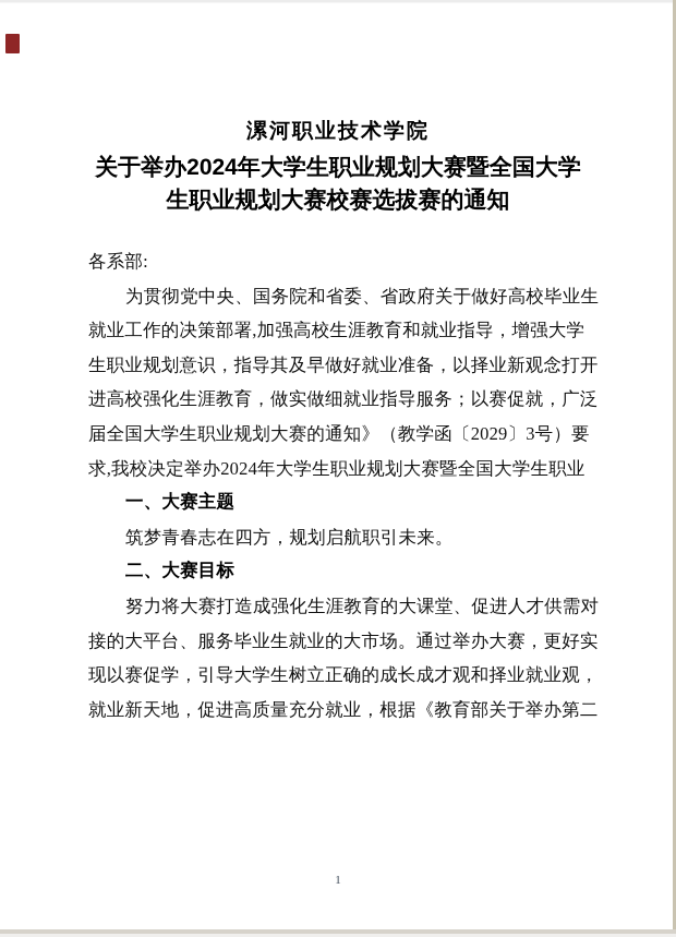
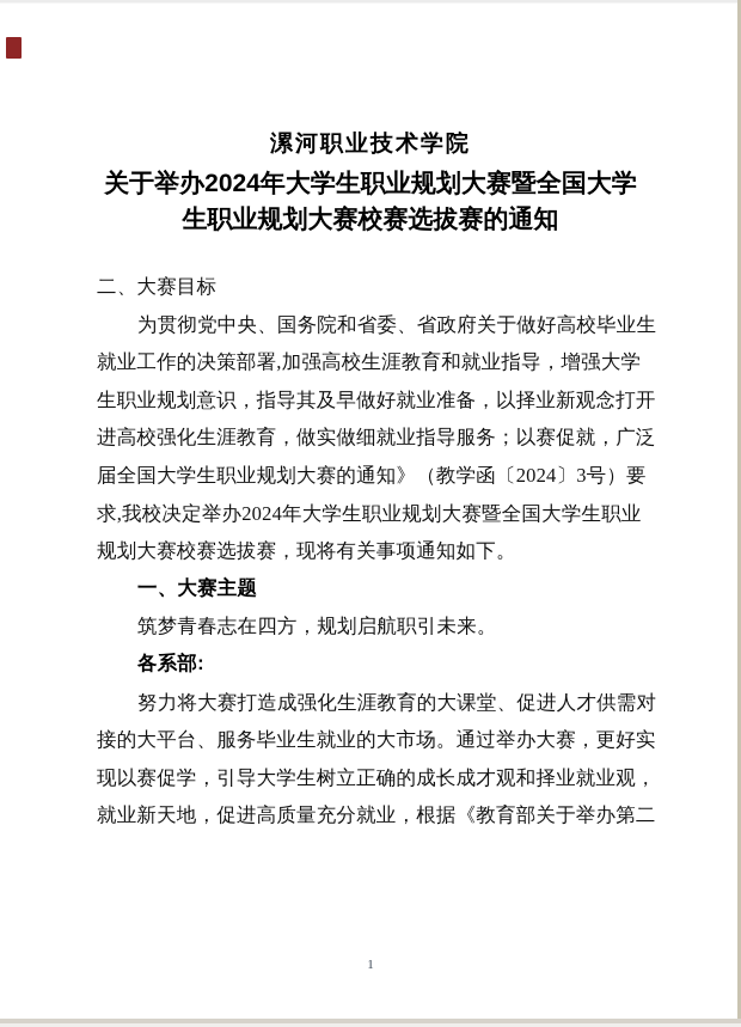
  漯河职业技术学院
  关于举办2024年大学生职业规划大赛暨全国大学
  生职业规划大赛校赛选拔赛的通知
- 各系部:
+ 二、大赛目标
  为贯彻党中央、国务院和省委、省政府关于做好高校毕业生
  就业工作的决策部署,加强高校生涯教育和就业指导，增强大学
  生职业规划意识，指导其及早做好就业准备，以择业新观念打开
  进高校强化生涯教育，做实做细就业指导服务；以赛促就，广泛
- 届全国大学生职业规划大赛的通知》（教学函〔2029〕3号）要
+ 届全国大学生职业规划大赛的通知》（教学函〔2024〕3号）要
  求,我校决定举办2024年大学生职业规划大赛暨全国大学生职业
+ 规划大赛校赛选拔赛，现将有关事项通知如下。
  一、大赛主题
  筑梦青春志在四方，规划启航职引未来。
- 二、大赛目标
+ 各系部:
  努力将大赛打造成强化生涯教育的大课堂、促进人才供需对
  接的大平台、服务毕业生就业的大市场。通过举办大赛，更好实
  现以赛促学，引导大学生树立正确的成长成才观和择业就业观，
  就业新天地，促进高质量充分就业，根据《教育部关于举办第二
  1
